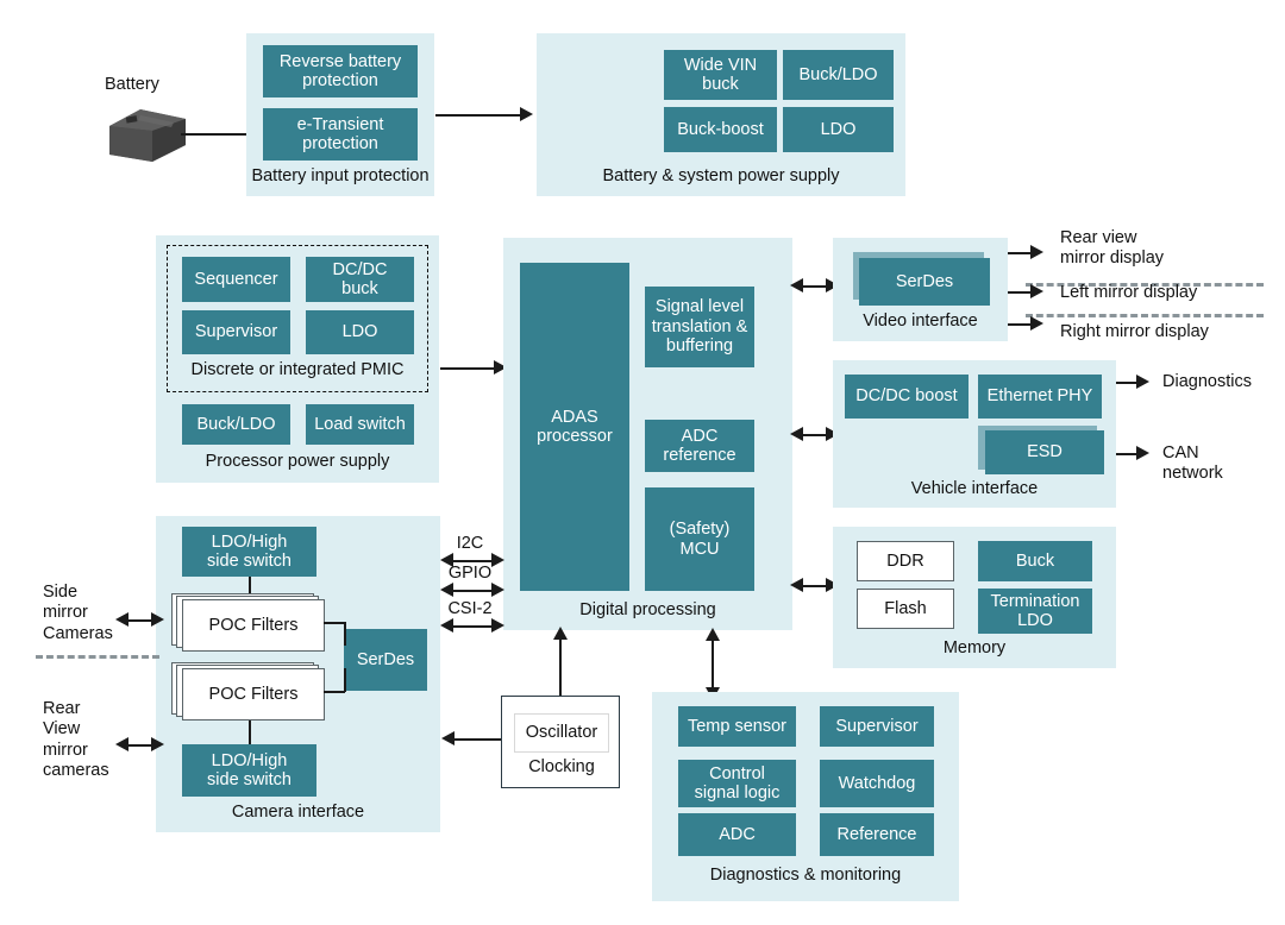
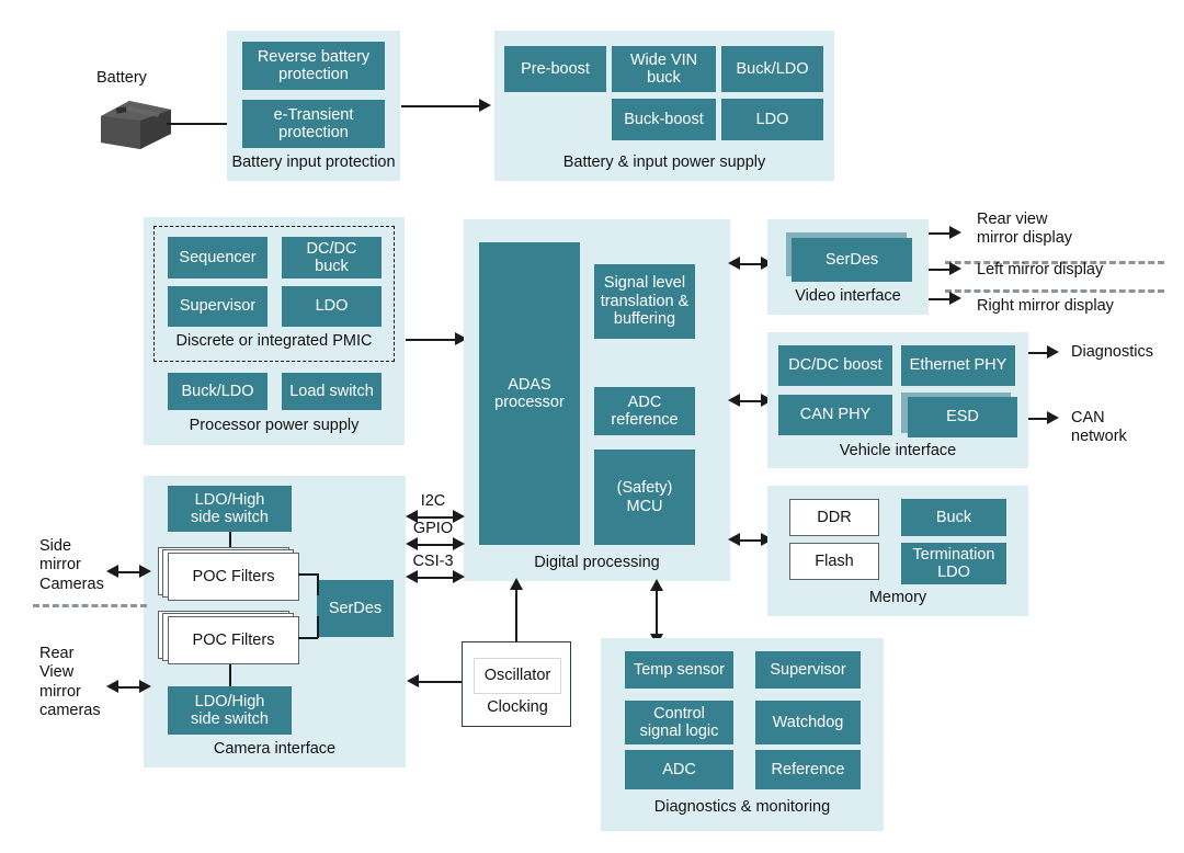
  Battery
  Reverse battery
  protection
  e-Transient
  protection
  Battery input protection
+ Pre-boost
  Wide VIN
  buck
  Buck/LDO
  Buck-boost
  LDO
- Battery & system power supply
+ Battery & input power supply
  Sequencer
  DC/DC
  buck
  Supervisor
  LDO
  Discrete or integrated PMIC
  Buck/LDO
  Load switch
  Processor power supply
  ADAS
  processor
  Signal level
  translation &
  buffering
  ADC
  reference
  (Safety) MCU
  Digital processing
  SerDes
  Video interface
  Rear view
  mirror display
  Left mirror display
  Right mirror display
  DC/DC boost
  Ethernet PHY
+ CAN PHY
  ESD
  Vehicle interface
  Diagnostics
  CAN
  network
  DDR
  Flash
  Buck
  Termination
  LDO
  Memory
  LDO/High
  side switch
  POC Filters
  POC Filters
  LDO/High
  side switch
  SerDes
  Camera interface
  Side
  mirror
  Cameras
  Rear
  View
  mirror
  cameras
  I2C
  GPIO
- CSI-2
+ CSI-3
  Oscillator
  Clocking
  Temp sensor
  Supervisor
  Control
  signal logic
  Watchdog
  ADC
  Reference
  Diagnostics & monitoring
